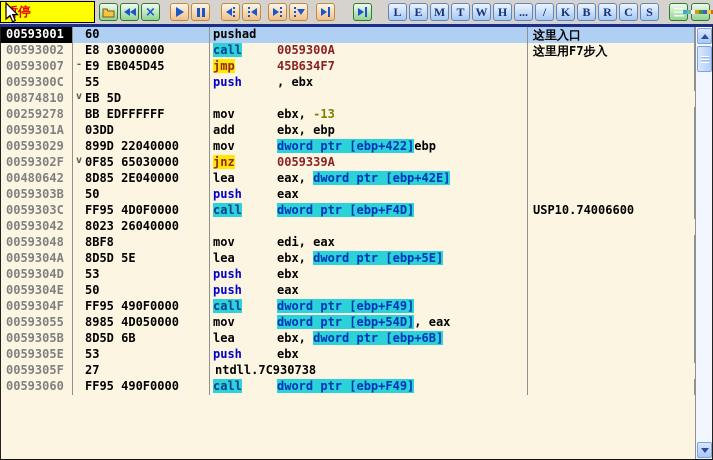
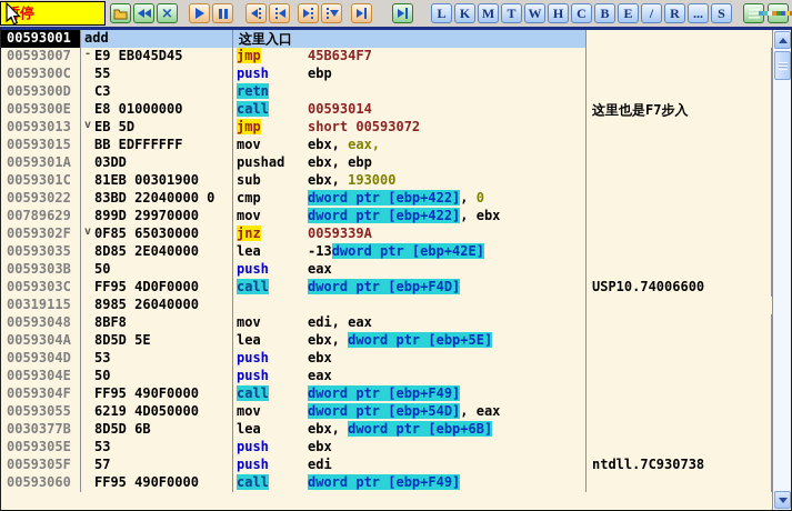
  ×
  L
- E
+ K
  M
  T
  W
  H
- ...
+ C
- /
+ B
- K
+ E
- B
+ /
  R
- C
+ ...
  S
  00593001
- 60
- pushad
+ add
  这里入口
- 00593002
- E8 03000000
- call 0059300A
- 这里用F7步入
  00593007
  -
  E9 EB045D45
  jmp 45B634F7
  0059300C
  55
- push , ebx
+ push ebp
+ 0059300D
+ C3
+ retn
+ 0059300E
+ E8 01000000
+ call 00593014
+ 这里也是F7步入
- 00874810
+ 00593013
  v
  EB 5D
+ jmp short 00593072
- 00259278
+ 00593015
  BB EDFFFFFF
- mov ebx, -13
+ mov ebx, eax,
  0059301A
  03DD
- add ebx, ebp
+ pushad ebx, ebp
+ 0059301C
+ 81EB 00301900
+ sub ebx, 193000
+ 00593022
+ 83BD 22040000 0
+ cmp dword ptr [ebp+422], 0
- 00593029
+ 00789629
- 899D 22040000
+ 899D 29970000
- mov dword ptr [ebp+422]ebp
+ mov dword ptr [ebp+422], ebx
  0059302F
  v
  0F85 65030000
  jnz 0059339A
- 00480642
+ 00593035
  8D85 2E040000
- lea eax, dword ptr [ebp+42E]
+ lea -13dword ptr [ebp+42E]
  0059303B
  50
  push eax
  0059303C
  FF95 4D0F0000
  call dword ptr [ebp+F4D]
  USP10.74006600
- 00593042
+ 00319115
- 8023 26040000
+ 8985 26040000
  00593048
  8BF8
  mov edi, eax
  0059304A
  8D5D 5E
  lea ebx, dword ptr [ebp+5E]
  0059304D
  53
  push ebx
  0059304E
  50
  push eax
  0059304F
  FF95 490F0000
  call dword ptr [ebp+F49]
  00593055
- 8985 4D050000
+ 6219 4D050000
  mov dword ptr [ebp+54D], eax
- 0059305B
+ 0030377B
  8D5D 6B
  lea ebx, dword ptr [ebp+6B]
  0059305E
  53
  push ebx
  0059305F
- 27
+ 57
+ push edi
  ntdll.7C930738
  00593060
  FF95 490F0000
  call dword ptr [ebp+F49]
